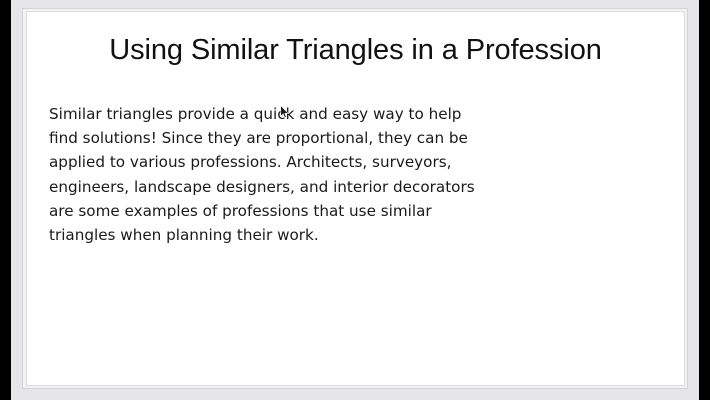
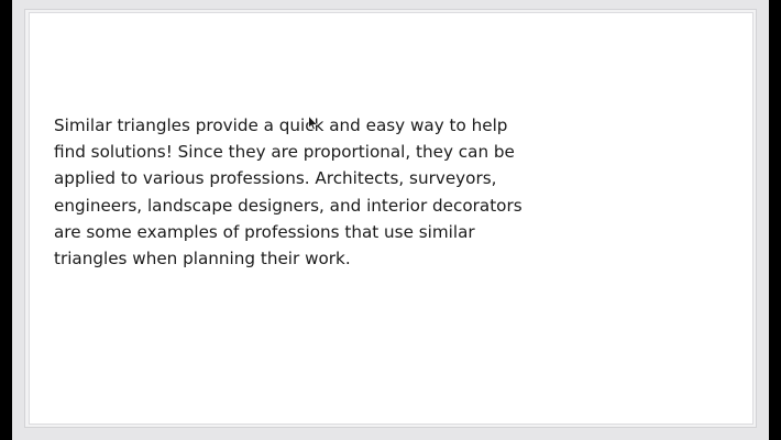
- Using Similar Triangles in a Profession
  Similar triangles provide a quik and easy way to help find solutions! Since they are proportional, they can be applied to various professions. Architects, surveyors, engineers, landscape designers, and interior decorators are some examples of professions that use similar triangles when planning their work.
